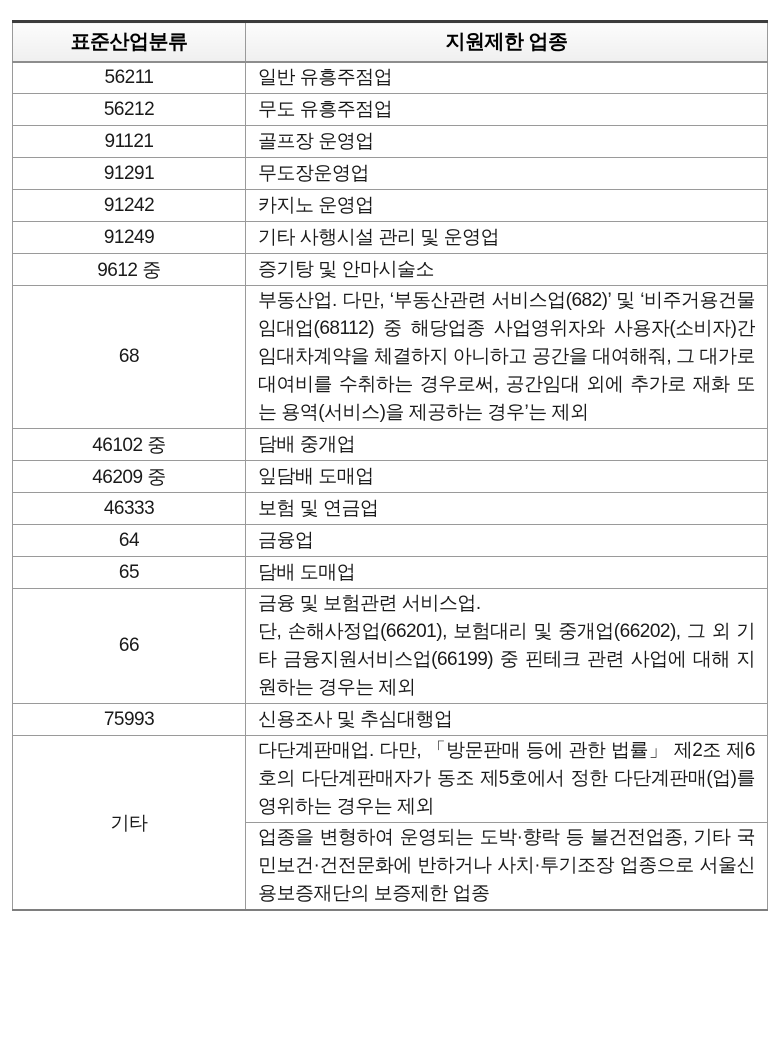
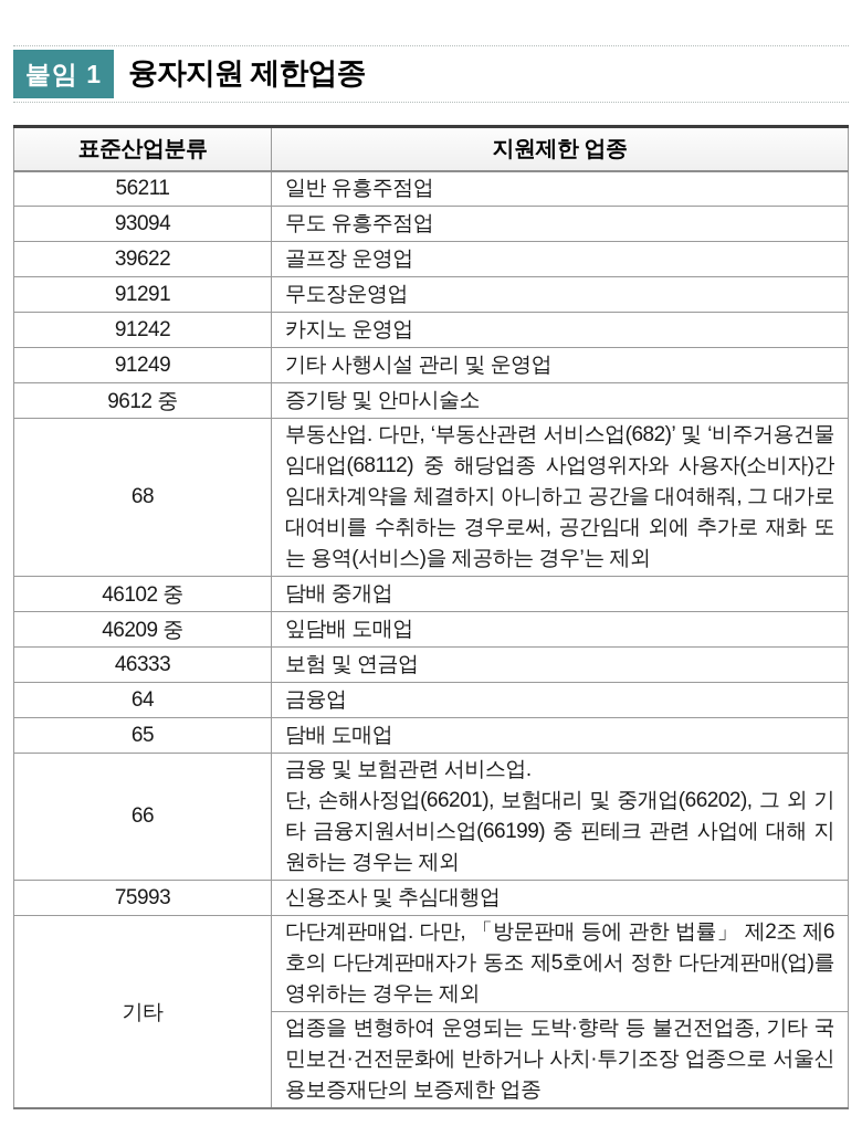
+ 붙임 1
+ 융자지원 제한업종
  표준산업분류	지원제한 업종
  56211	일반 유흥주점업
- 56212	무도 유흥주점업
+ 93094	무도 유흥주점업
- 91121	골프장 운영업
+ 39622	골프장 운영업
  91291	무도장운영업
  91242	카지노 운영업
  91249	기타 사행시설 관리 및 운영업
  9612 중	증기탕 및 안마시술소
  68	부동산업. 다만, ‘부동산관련 서비스업(682)’ 및 ‘비주거용건물임대업(68112) 중 해당업종 사업영위자와 사용자(소비자)간 임대차계약을 체결하지 아니하고 공간을 대여해줘, 그 대가로 대여비를 수취하는 경우로써, 공간임대 외에 추가로 재화 또는 용역(서비스)을 제공하는 경우’는 제외
  46102 중	담배 중개업
  46209 중	잎담배 도매업
  46333	보험 및 연금업
  64	금융업
  65	담배 도매업
  66	금융 및 보험관련 서비스업.단, 손해사정업(66201), 보험대리 및 중개업(66202), 그 외 기타 금융지원서비스업(66199) 중 핀테크 관련 사업에 대해 지원하는 경우는 제외
  75993	신용조사 및 추심대행업
  기타	다단계판매업. 다만, 「방문판매 등에 관한 법률」 제2조 제6호의 다단계판매자가 동조 제5호에서 정한 다단계판매(업)를 영위하는 경우는 제외
  업종을 변형하여 운영되는 도박·향락 등 불건전업종, 기타 국민보건·건전문화에 반하거나 사치·투기조장 업종으로 서울신용보증재단의 보증제한 업종
